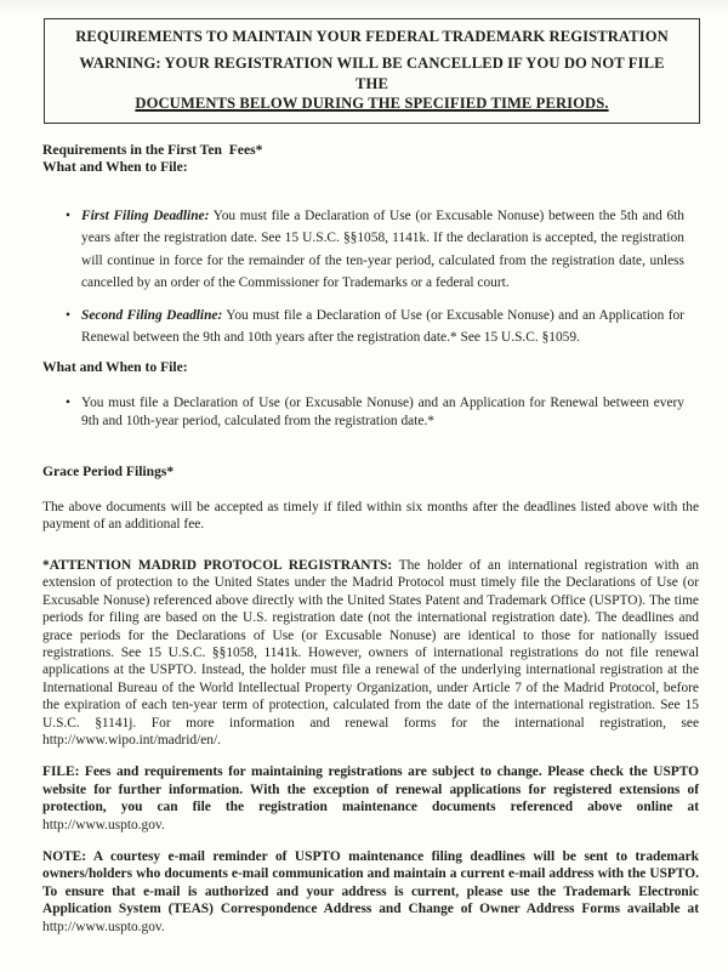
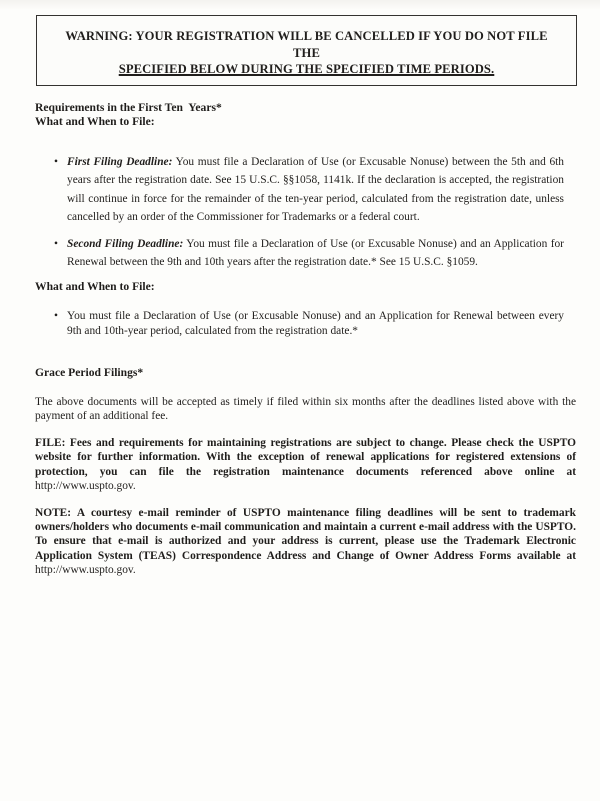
- REQUIREMENTS TO MAINTAIN YOUR FEDERAL TRADEMARK REGISTRATION
  WARNING: YOUR REGISTRATION WILL BE CANCELLED IF YOU DO NOT FILE THE
- DOCUMENTS BELOW DURING THE SPECIFIED TIME PERIODS.
+ SPECIFIED BELOW DURING THE SPECIFIED TIME PERIODS.
- Requirements in the First Ten Fees*
+ Requirements in the First Ten Years*
  What and When to File:
  First Filing Deadline: You must file a Declaration of Use (or Excusable Nonuse) between the 5th and 6th years after the registration date. See 15 U.S.C. §§1058, 1141k. If the declaration is accepted, the registration will continue in force for the remainder of the ten-year period, calculated from the registration date, unless cancelled by an order of the Commissioner for Trademarks or a federal court.
  Second Filing Deadline: You must file a Declaration of Use (or Excusable Nonuse) and an Application for Renewal between the 9th and 10th years after the registration date.* See 15 U.S.C. §1059.
  What and When to File:
  You must file a Declaration of Use (or Excusable Nonuse) and an Application for Renewal between every 9th and 10th-year period, calculated from the registration date.*
  Grace Period Filings*
  The above documents will be accepted as timely if filed within six months after the deadlines listed above with the payment of an additional fee.
- *ATTENTION MADRID PROTOCOL REGISTRANTS: The holder of an international registration with an extension of protection to the United States under the Madrid Protocol must timely file the Declarations of Use (or Excusable Nonuse) referenced above directly with the United States Patent and Trademark Office (USPTO). The time periods for filing are based on the U.S. registration date (not the international registration date). The deadlines and grace periods for the Declarations of Use (or Excusable Nonuse) are identical to those for nationally issued registrations. See 15 U.S.C. §§1058, 1141k. However, owners of international registrations do not file renewal applications at the USPTO. Instead, the holder must file a renewal of the underlying international registration at the International Bureau of the World Intellectual Property Organization, under Article 7 of the Madrid Protocol, before the expiration of each ten-year term of protection, calculated from the date of the international registration. See 15 U.S.C. §1141j. For more information and renewal forms for the international registration, see http://www.wipo.int/madrid/en/.
  FILE: Fees and requirements for maintaining registrations are subject to change. Please check the USPTO website for further information. With the exception of renewal applications for registered extensions of protection, you can file the registration maintenance documents referenced above online at http://www.uspto.gov.
  NOTE: A courtesy e-mail reminder of USPTO maintenance filing deadlines will be sent to trademark owners/holders who documents e-mail communication and maintain a current e-mail address with the USPTO. To ensure that e-mail is authorized and your address is current, please use the Trademark Electronic Application System (TEAS) Correspondence Address and Change of Owner Address Forms available at http://www.uspto.gov.
